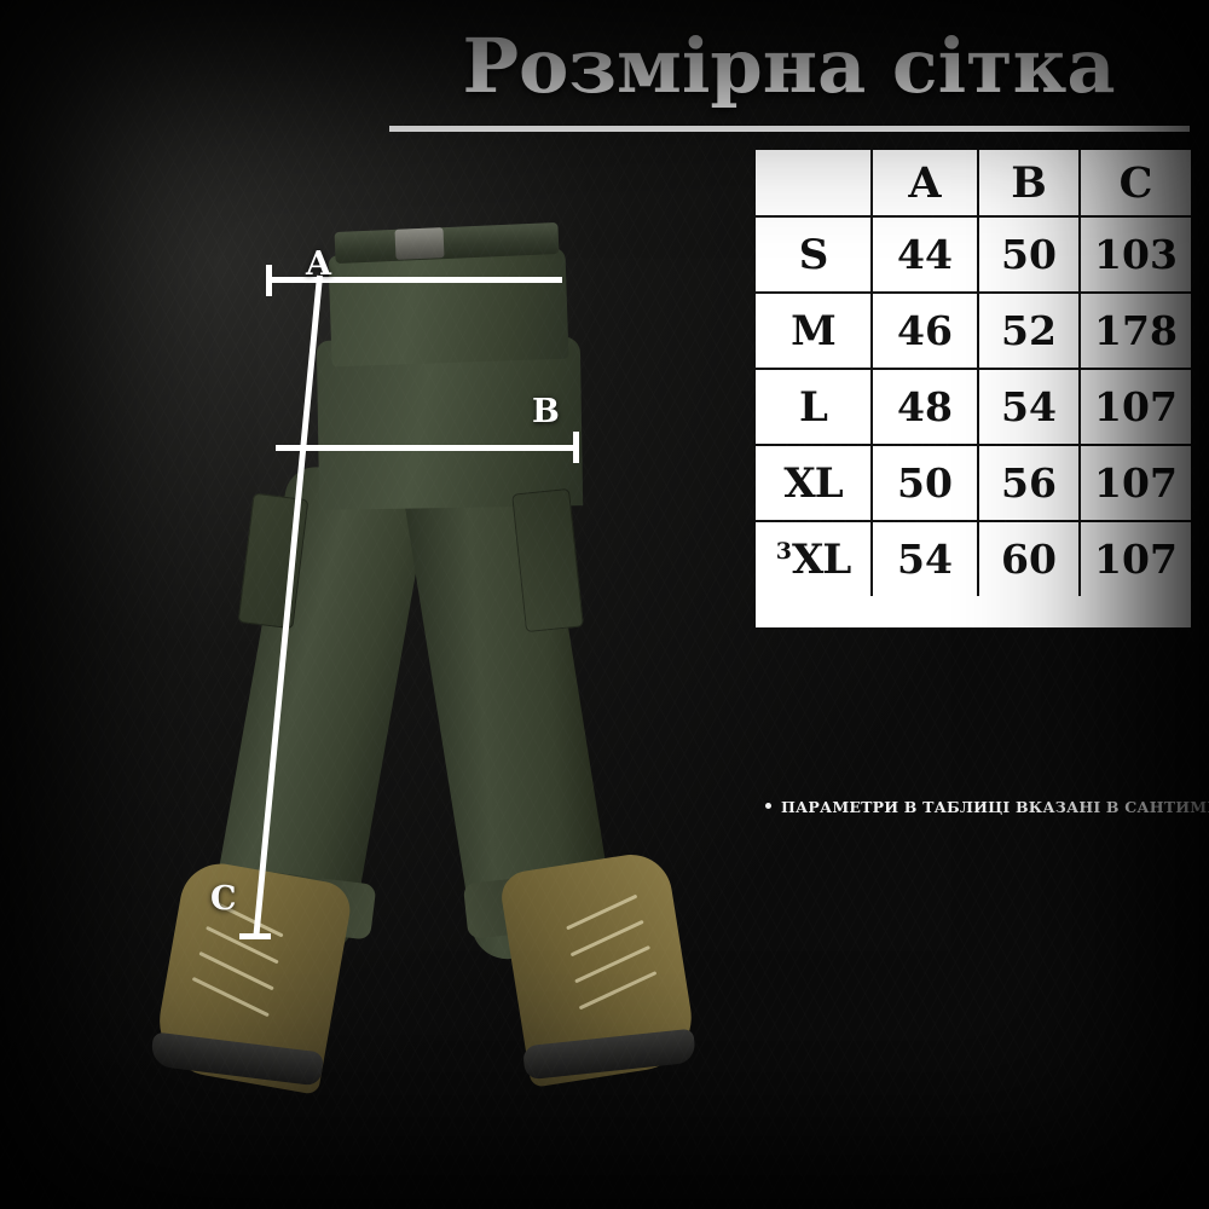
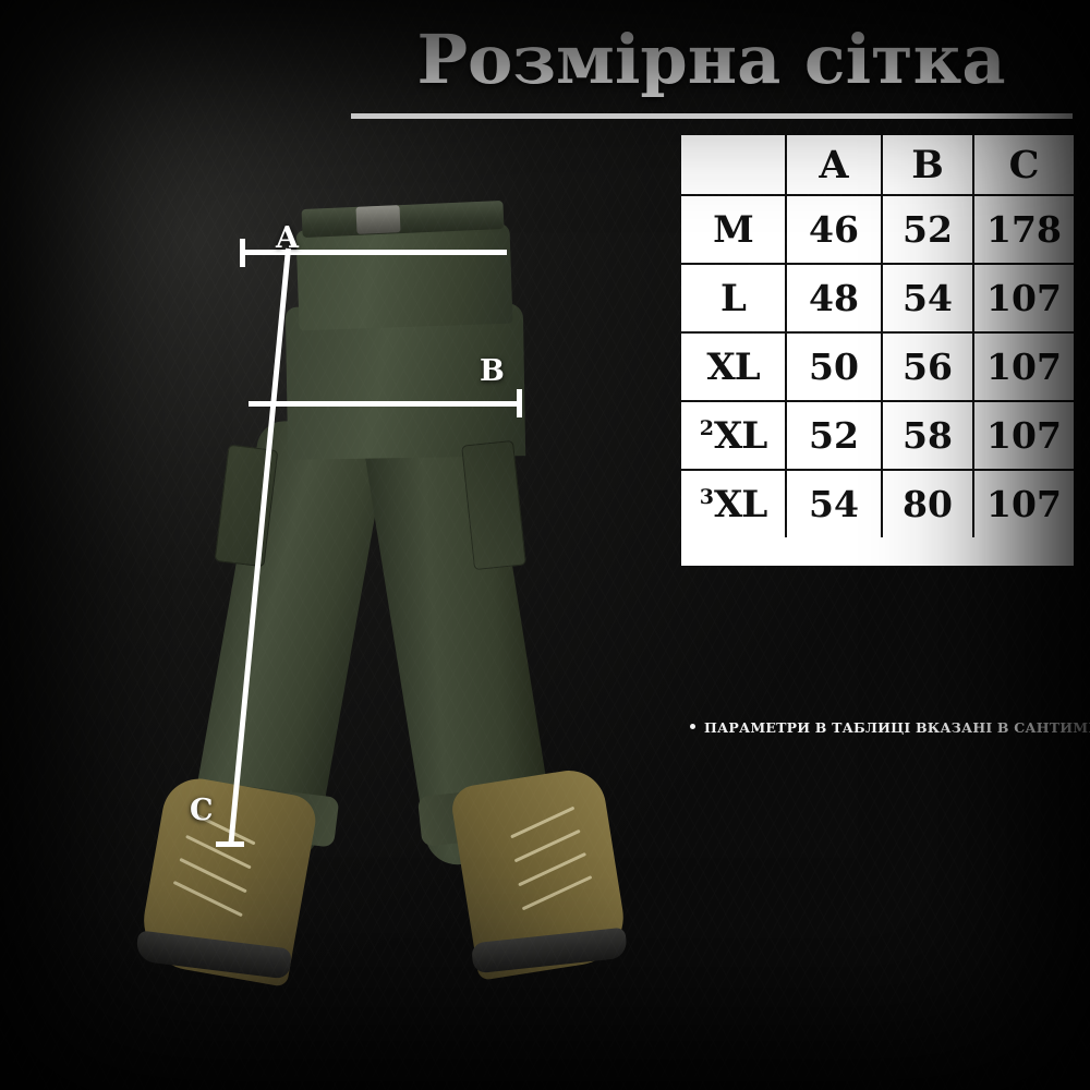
  A
  B
  C
  Розмірна сітка
  	A	B	C
- S	44	50	103
  M	46	52	178
  L	48	54	107
  XL	50	56	107
+ 2XL	52	58	107
- 3XL	54	60	107
+ 3XL	54	80	107
  ПАРАМЕТРИ В ТАБЛИЦІ ВКАЗАНІ В САНТИМ
